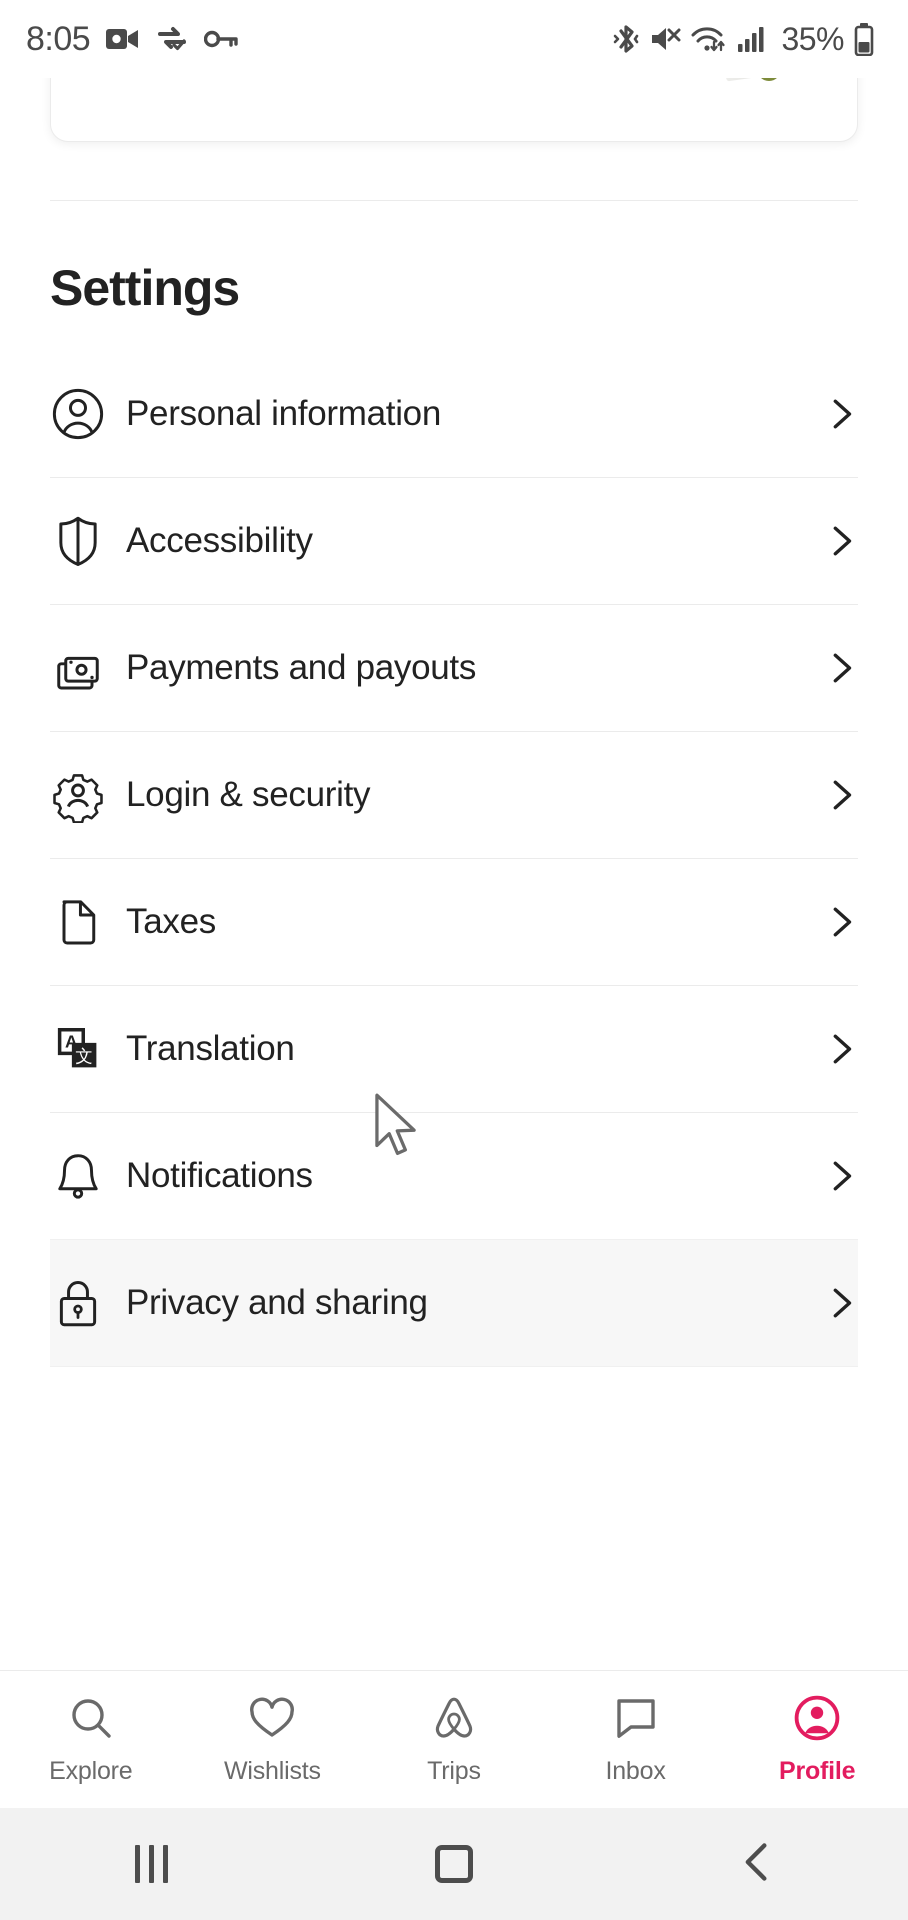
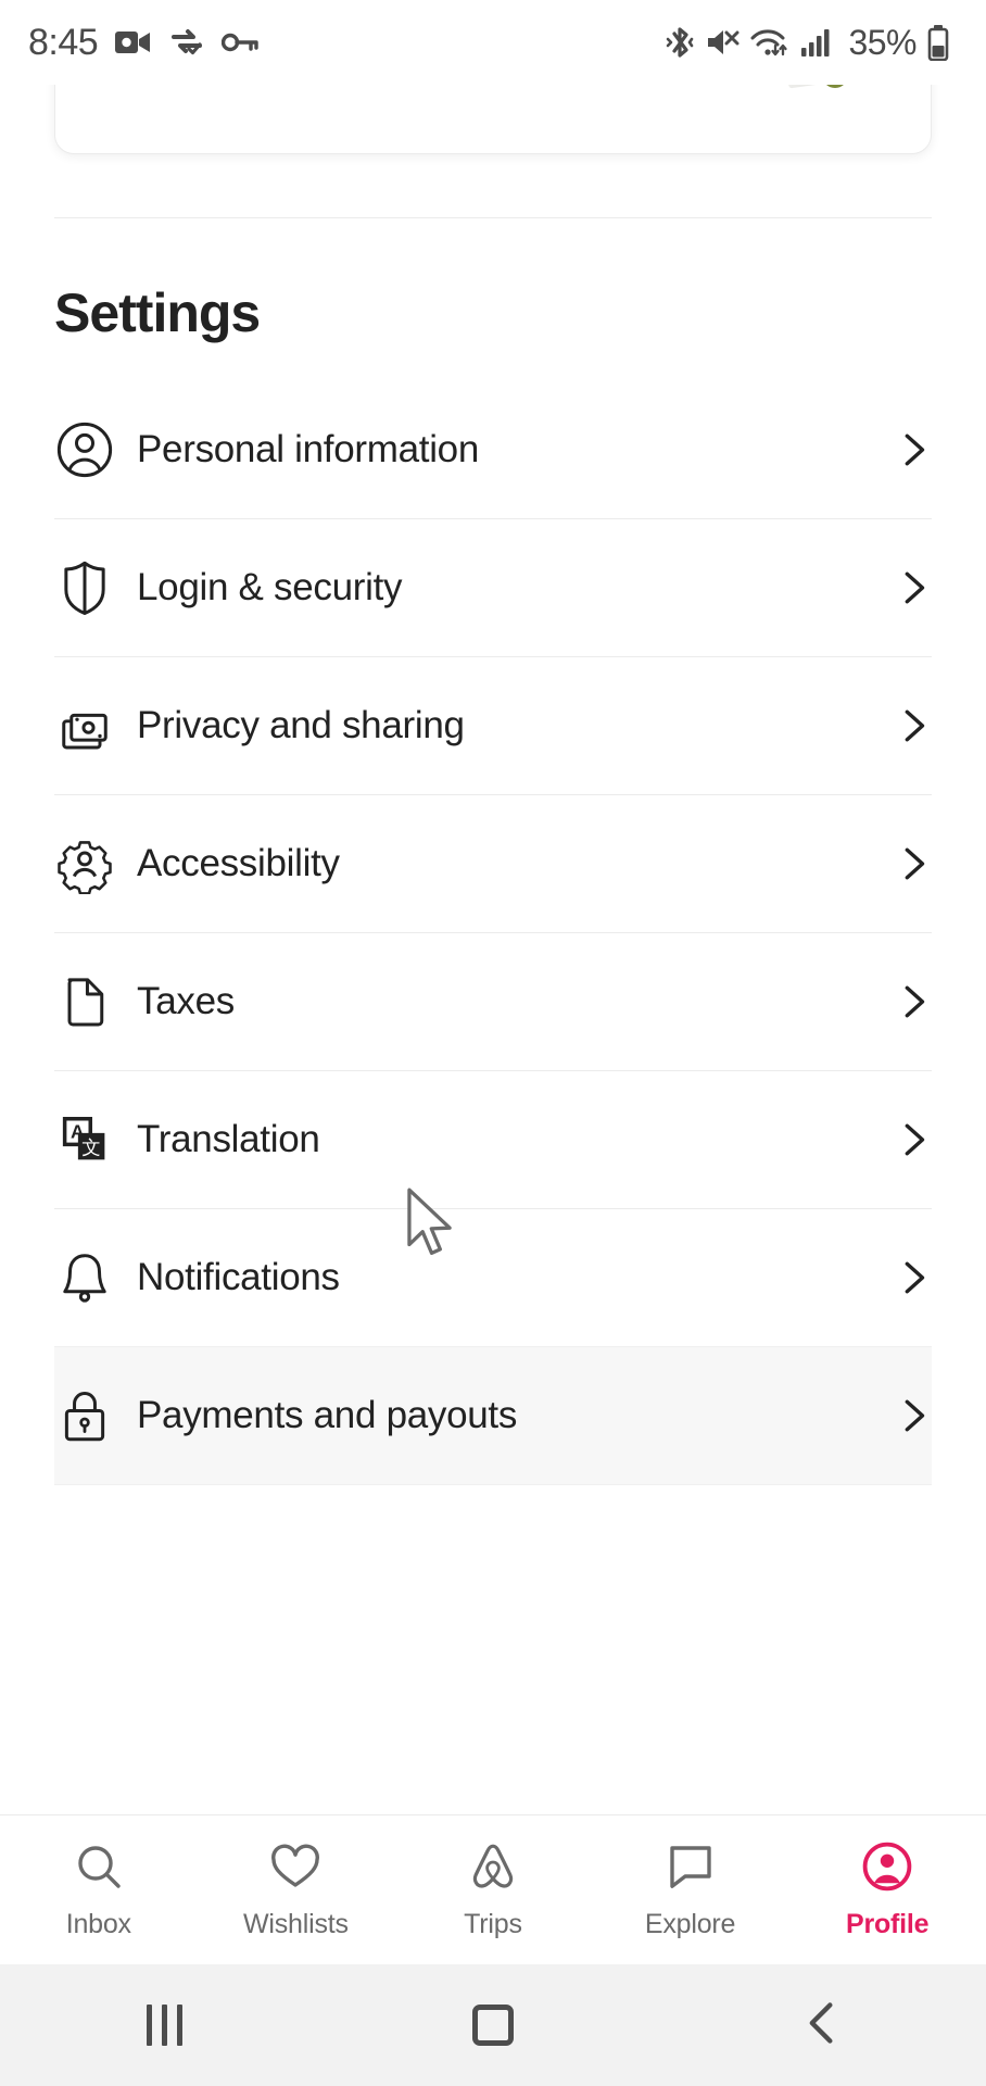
- 8:05
+ 8:45
  35%
  Settings
  Personal information
- Accessibility
+ Login & security
- Payments and payouts
+ Privacy and sharing
- Login & security
+ Accessibility
  Taxes
  A
  文
  Translation
  Notifications
- Privacy and sharing
+ Payments and payouts
- Explore
+ Inbox
  Wishlists
  Trips
- Inbox
+ Explore
  Profile
